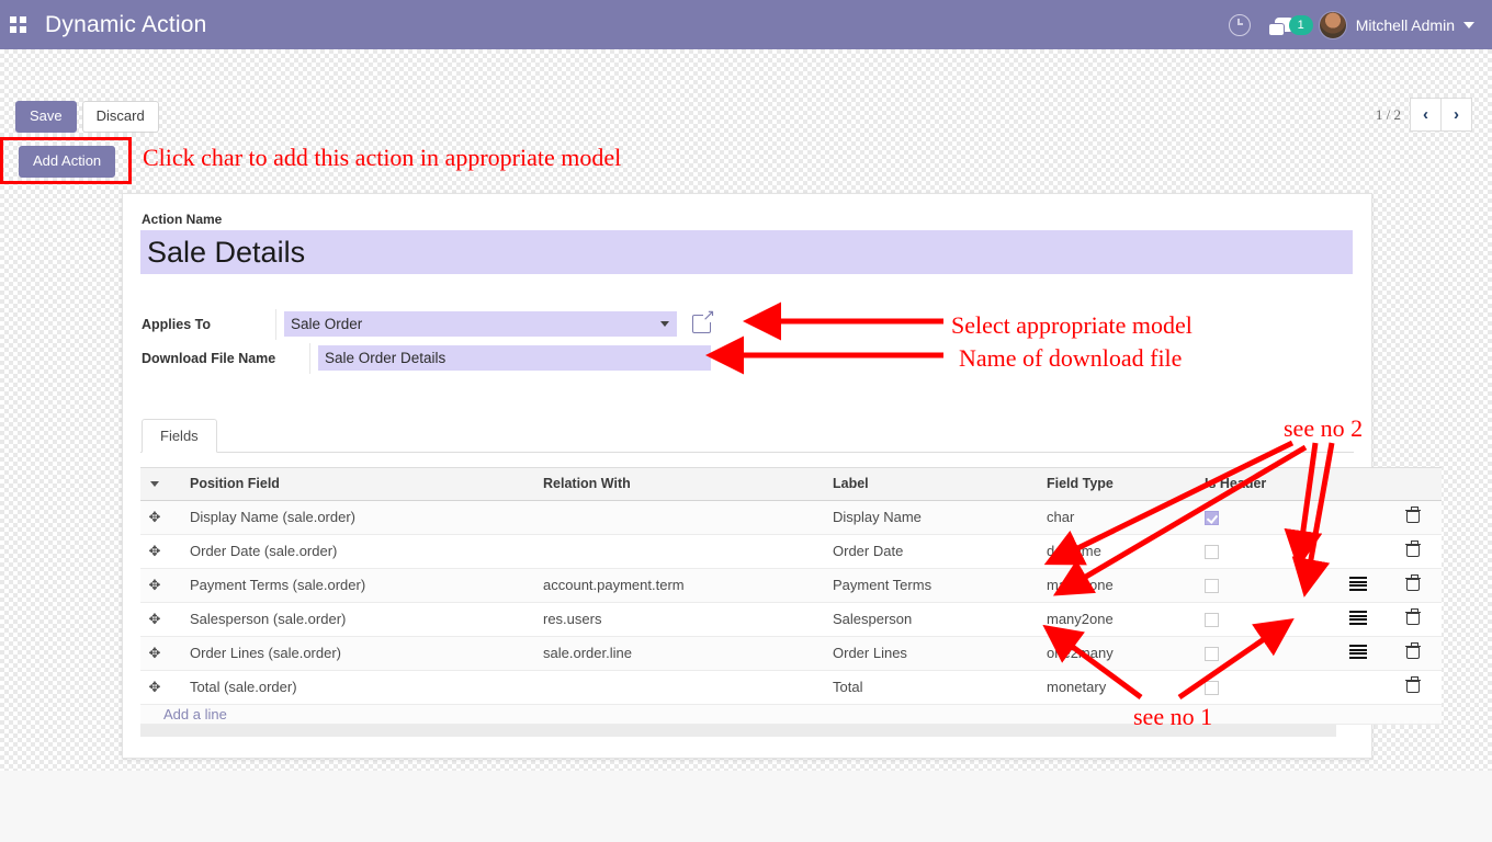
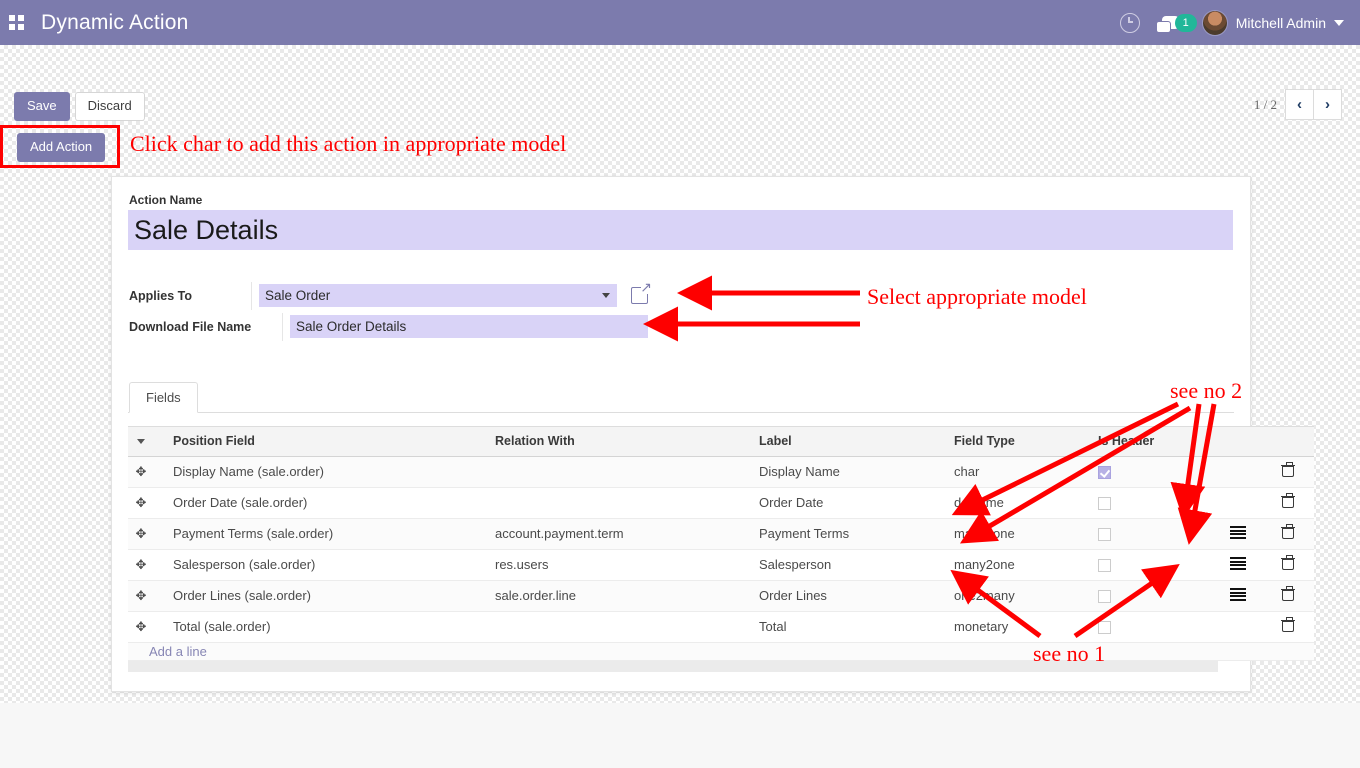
  Dynamic Action
  1
  Mitchell Admin
  Save
  Discard
  1 / 2
  ‹
  ›
  Add Action
  Click char to add this action in appropriate model
  Action Name
  Sale Details
  Applies To
  Sale Order
  Download File Name
  Sale Order Details
  Fields
  	Position Field	Relation With	Label	Field Type	Heer
  ✥	Display Name (sale.order)		Display Name	char
  ✥	Order Date (sale.order)		Order Date	datime
  ✥	Payment Terms (sale.order)	account.payment.term	Payment Terms	may2one
  ✥	Salesperson (sale.order)	res.users	Salesperson	many2one
  ✥	Order Lines (sale.order)	sale.order.line	Order Lines	one2any
  ✥	Total (sale.order)		Total	monetary
  Add a line
  see no 2
  see no 1
  Select appropriate model
- Name of download file
